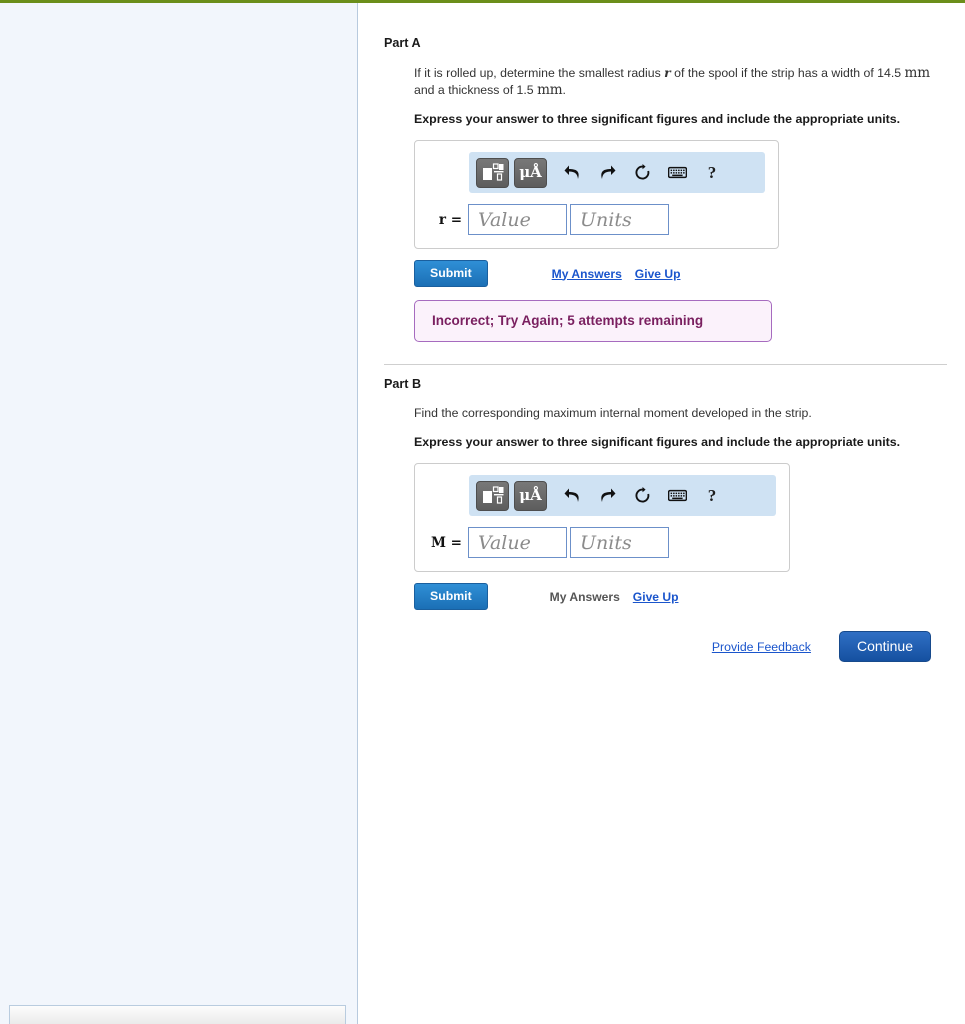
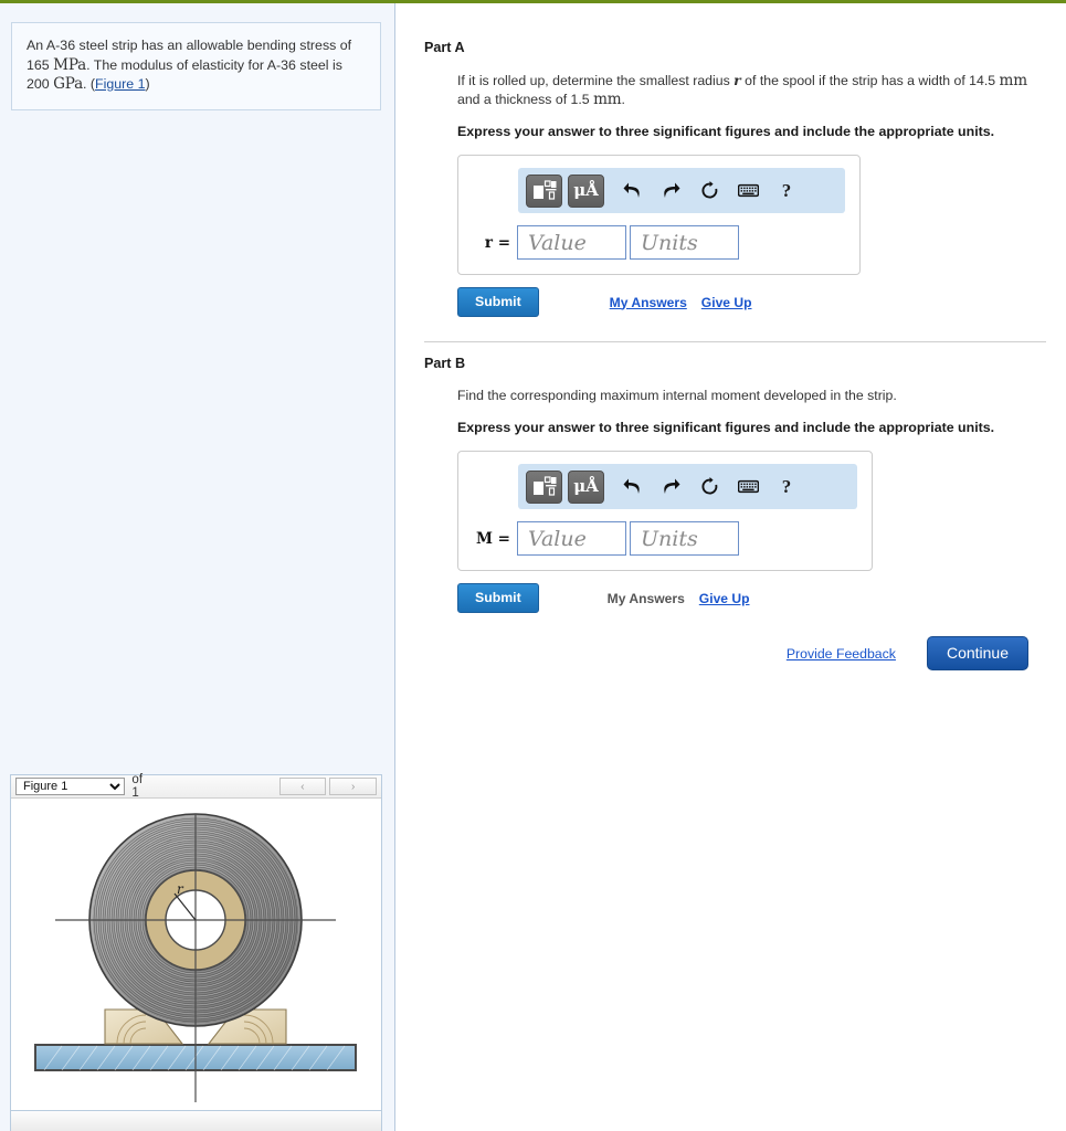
+ An A-36 steel strip has an allowable bending stress of 165 MPa. The modulus of elasticity for A-36 steel is 200 GPa. (Figure 1)
+ Figure 1
+ of 1
+ ‹
+ ›
+ r
  Part A
  If it is rolled up, determine the smallest radius r of the spool if the strip has a width of 14.5 mm and a thickness of 1.5 mm.
  Express your answer to three significant figures and include the appropriate units.
  μÅ
  ?
  r =
  Value
  Units
  Submit
  My Answers
  Give Up
- Incorrect; Try Again; 5 attempts remaining
  Part B
  Find the corresponding maximum internal moment developed in the strip.
  Express your answer to three significant figures and include the appropriate units.
  μÅ
  ?
  M =
  Value
  Units
  Submit
  My Answers
  Give Up
  Provide Feedback
  Continue
